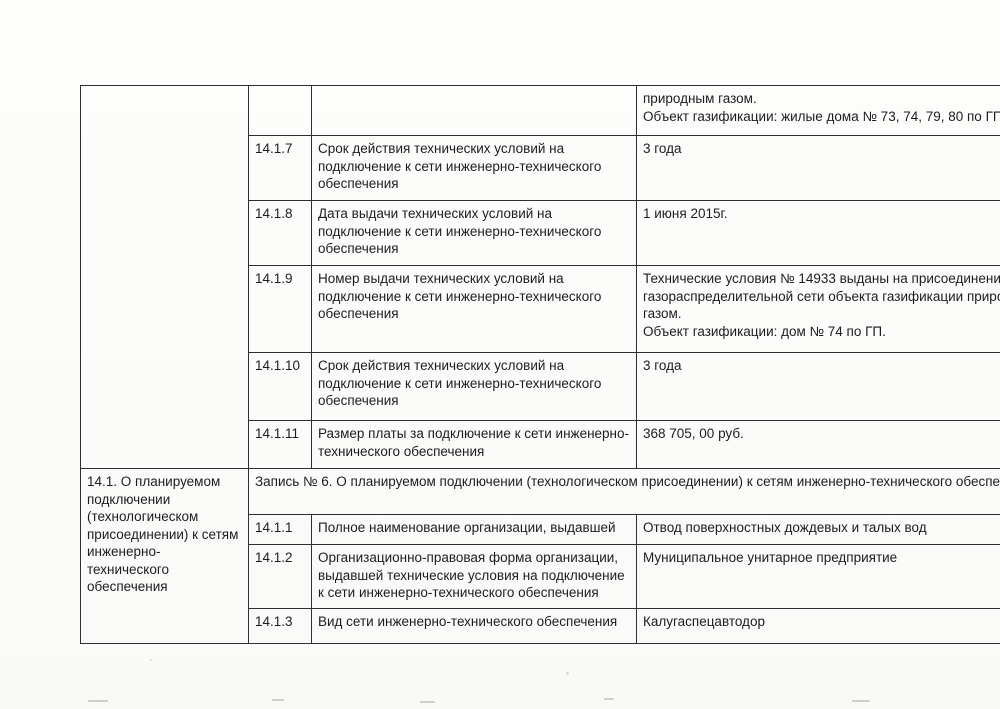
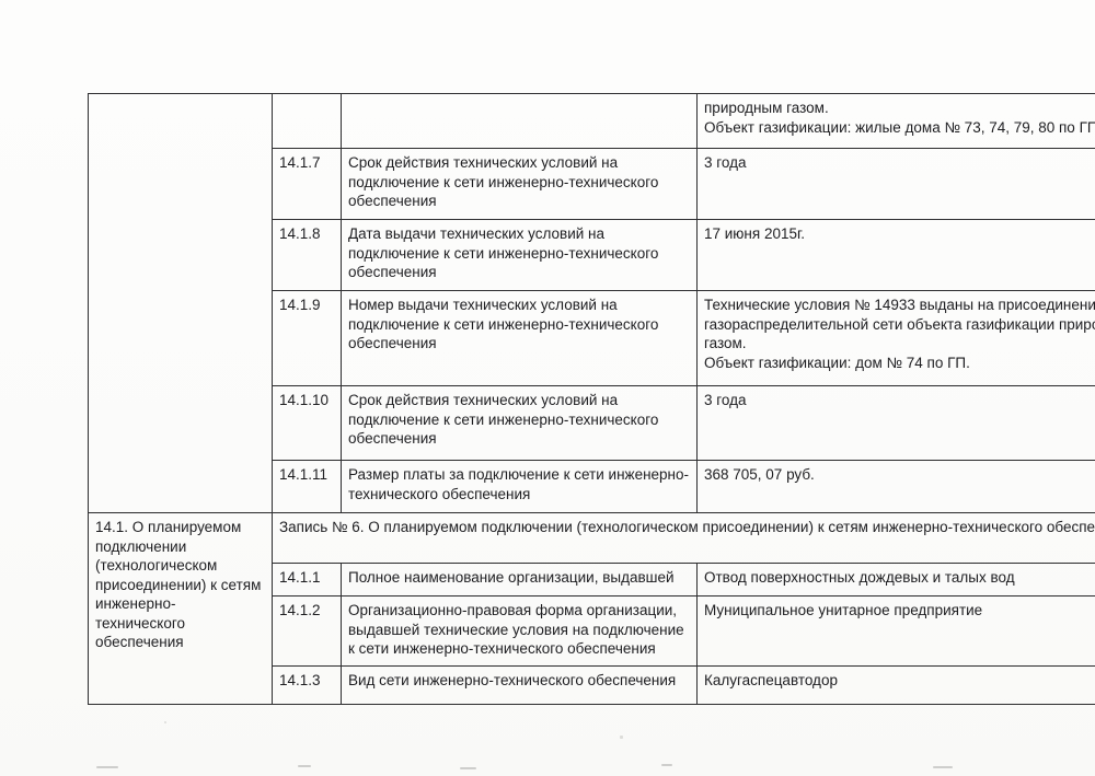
  			природным газом. Объект газификации: жилые дома № 73, 74, 79, 80 по ГП
  14.1.7	Срок действия технических условий на подключение к сети инженерно-технического обеспечения	3 года
- 14.1.8	Дата выдачи технических условий на подключение к сети инженерно-технического обеспечения	1 июня 2015г.
+ 14.1.8	Дата выдачи технических условий на подключение к сети инженерно-технического обеспечения	17 июня 2015г.
  14.1.9	Номер выдачи технических условий на подключение к сети инженерно-технического обеспечения	Технические условия № 14933 выданы на присоединени газораспределительной сети объекта газификации прир газом. Объект газификации: дом № 74 по ГП.
  14.1.10	Срок действия технических условий на подключение к сети инженерно-технического обеспечения	3 года
- 14.1.11	Размер платы за подключение к сети инженерно-технического обеспечения	368 705, 00 руб.
+ 14.1.11	Размер платы за подключение к сети инженерно-технического обеспечения	368 705, 07 руб.
  14.1. О планируемом подключении (технологическом присоединении) к сетям инженерно-технического обеспечения	Запись № 6. О планируемом подключении (технологическом присоединении) к сетям инженерно-технического обеспе
  14.1.1	Полное наименование организации, выдавшей	Отвод поверхностных дождевых и талых вод
  14.1.2	Организационно-правовая форма организации, выдавшей технические условия на подключение к сети инженерно-технического обеспечения	Муниципальное унитарное предприятие
  14.1.3	Вид сети инженерно-технического обеспечения	Калугаспецавтодор
